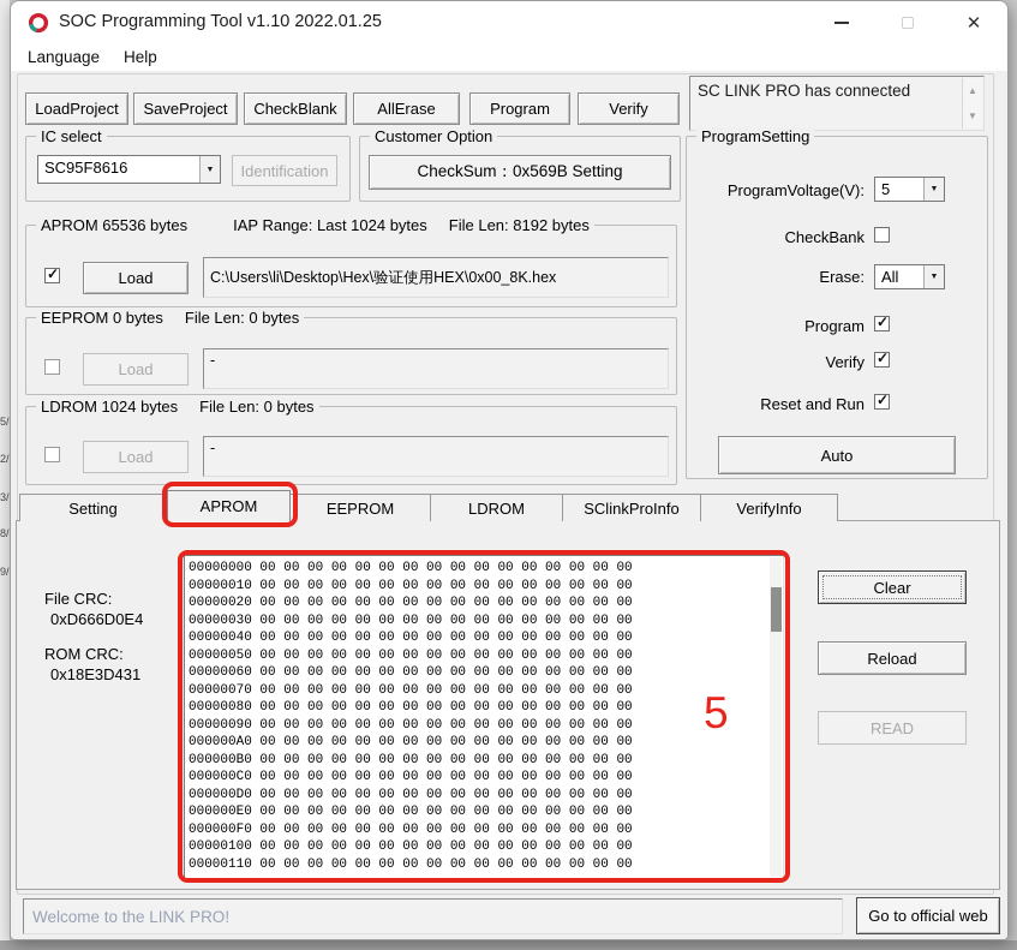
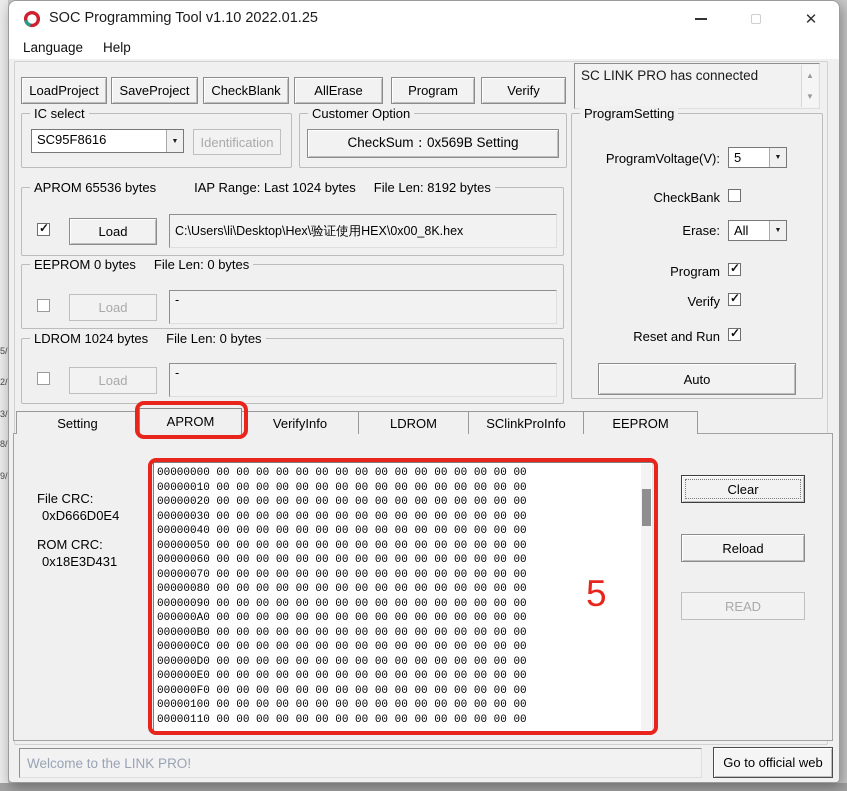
  2/
  3/
  8/
  9/
  SOC Programming Tool v1.10 2022.01.25
  ✕
  Language
  Help
  LoadProject
  SaveProject
  CheckBlank
  AllErase
  Program
  Verify
  SC LINK PRO has connected
  ▲
  ▼
  IC select
  SC95F8616
  Identification
  Customer Option
  CheckSum：0x569B Setting
  ProgramSetting
  ProgramVoltage(V):
  5
  CheckBank
  Erase:
  All
  Program
  Verify
  Reset and Run
  Auto
  APROM 65536 bytes IAP Range: Last 1024 bytes File Len: 8192 bytes
  Load
  C:\Users\li\Desktop\Hex\验证使用HEX\0x00_8K.hex
  EEPROM 0 bytes File Len: 0 bytes
  Load
  -
  LDROM 1024 bytes File Len: 0 bytes
  Load
  -
  Setting
  APROM
- EEPROM
+ VerifyInfo
  LDROM
  SClinkProInfo
- VerifyInfo
+ EEPROM
  File CRC:
  0xD666D0E4
  ROM CRC:
  0x18E3D431
  00000000 00 00 00 00 00 00 00 00 00 00 00 00 00 00 00 00
  00000010 00 00 00 00 00 00 00 00 00 00 00 00 00 00 00 00
  00000020 00 00 00 00 00 00 00 00 00 00 00 00 00 00 00 00
  00000030 00 00 00 00 00 00 00 00 00 00 00 00 00 00 00 00
  00000040 00 00 00 00 00 00 00 00 00 00 00 00 00 00 00 00
  00000050 00 00 00 00 00 00 00 00 00 00 00 00 00 00 00 00
  00000060 00 00 00 00 00 00 00 00 00 00 00 00 00 00 00 00
  00000070 00 00 00 00 00 00 00 00 00 00 00 00 00 00 00 00
  00000080 00 00 00 00 00 00 00 00 00 00 00 00 00 00 00 00
  00000090 00 00 00 00 00 00 00 00 00 00 00 00 00 00 00 00
  000000A0 00 00 00 00 00 00 00 00 00 00 00 00 00 00 00 00
  000000B0 00 00 00 00 00 00 00 00 00 00 00 00 00 00 00 00
  000000C0 00 00 00 00 00 00 00 00 00 00 00 00 00 00 00 00
  000000D0 00 00 00 00 00 00 00 00 00 00 00 00 00 00 00 00
  000000E0 00 00 00 00 00 00 00 00 00 00 00 00 00 00 00 00
  000000F0 00 00 00 00 00 00 00 00 00 00 00 00 00 00 00 00
  00000100 00 00 00 00 00 00 00 00 00 00 00 00 00 00 00 00
  00000110 00 00 00 00 00 00 00 00 00 00 00 00 00 00 00 00
  5
  Clear
  Reload
  READ
  Welcome to the LINK PRO!
  Go to official web
